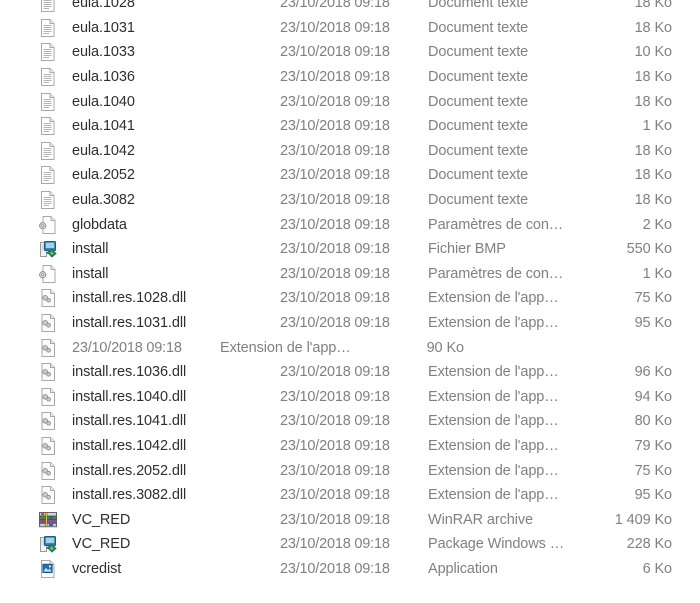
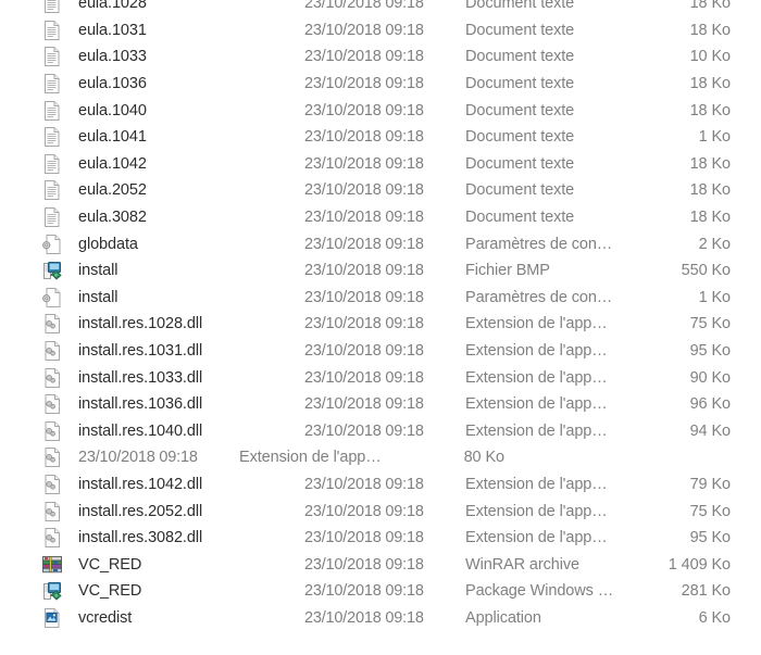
  eula.1028
  23/10/2018 09:18
  Document texte
  18 Ko
  eula.1031
  23/10/2018 09:18
  Document texte
  18 Ko
  eula.1033
  23/10/2018 09:18
  Document texte
  10 Ko
  eula.1036
  23/10/2018 09:18
  Document texte
  18 Ko
  eula.1040
  23/10/2018 09:18
  Document texte
  18 Ko
  eula.1041
  23/10/2018 09:18
  Document texte
  1 Ko
  eula.1042
  23/10/2018 09:18
  Document texte
  18 Ko
  eula.2052
  23/10/2018 09:18
  Document texte
  18 Ko
  eula.3082
  23/10/2018 09:18
  Document texte
  18 Ko
  globdata
  23/10/2018 09:18
  Paramètres de con…
  2 Ko
  install
  23/10/2018 09:18
  Fichier BMP
  550 Ko
  install
  23/10/2018 09:18
  Paramètres de con…
  1 Ko
  install.res.1028.dll
  23/10/2018 09:18
  Extension de l'app…
  75 Ko
  install.res.1031.dll
  23/10/2018 09:18
  Extension de l'app…
  95 Ko
+ install.res.1033.dll
  23/10/2018 09:18
  Extension de l'app…
  90 Ko
  install.res.1036.dll
  23/10/2018 09:18
  Extension de l'app…
  96 Ko
  install.res.1040.dll
  23/10/2018 09:18
  Extension de l'app…
  94 Ko
- install.res.1041.dll
  23/10/2018 09:18
  Extension de l'app…
  80 Ko
  install.res.1042.dll
  23/10/2018 09:18
  Extension de l'app…
  79 Ko
  install.res.2052.dll
  23/10/2018 09:18
  Extension de l'app…
  75 Ko
  install.res.3082.dll
  23/10/2018 09:18
  Extension de l'app…
  95 Ko
  VC_RED
  23/10/2018 09:18
  WinRAR archive
  1 409 Ko
  VC_RED
  23/10/2018 09:18
  Package Windows …
- 228 Ko
+ 281 Ko
  vcredist
  23/10/2018 09:18
  Application
  6 Ko
